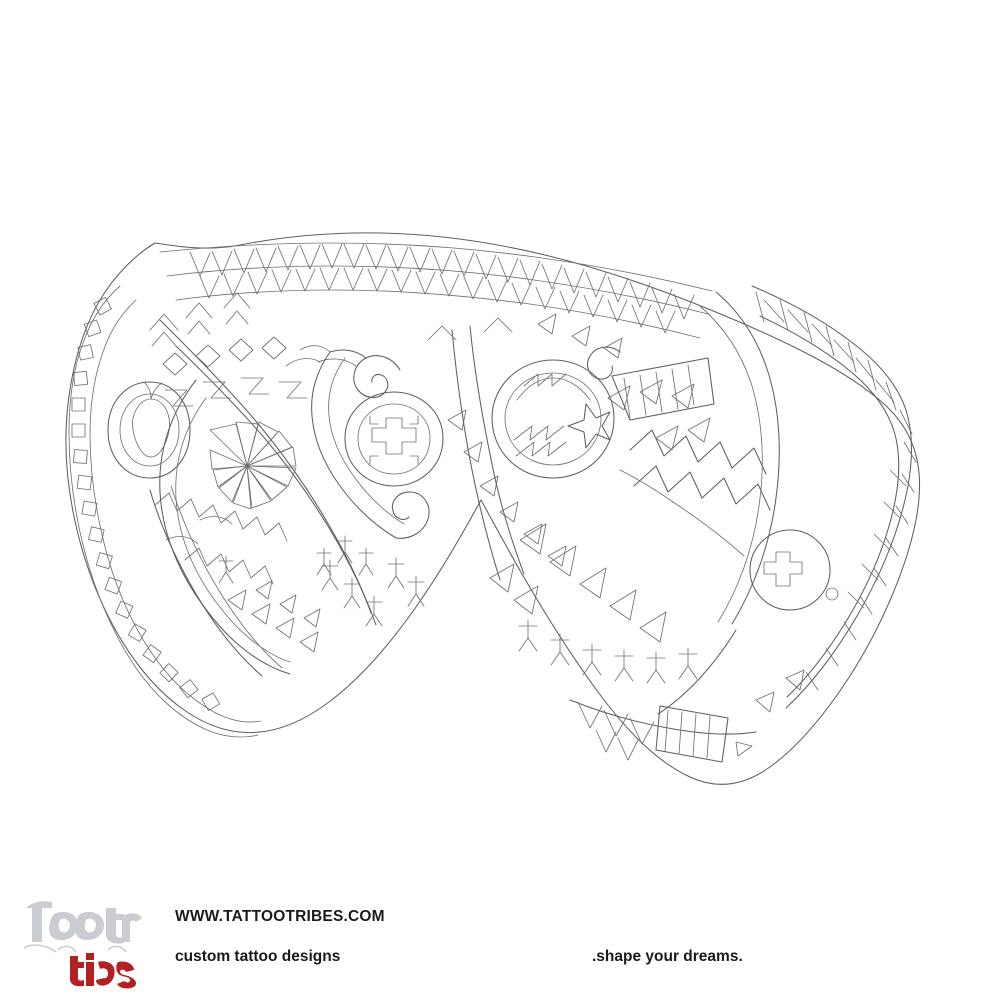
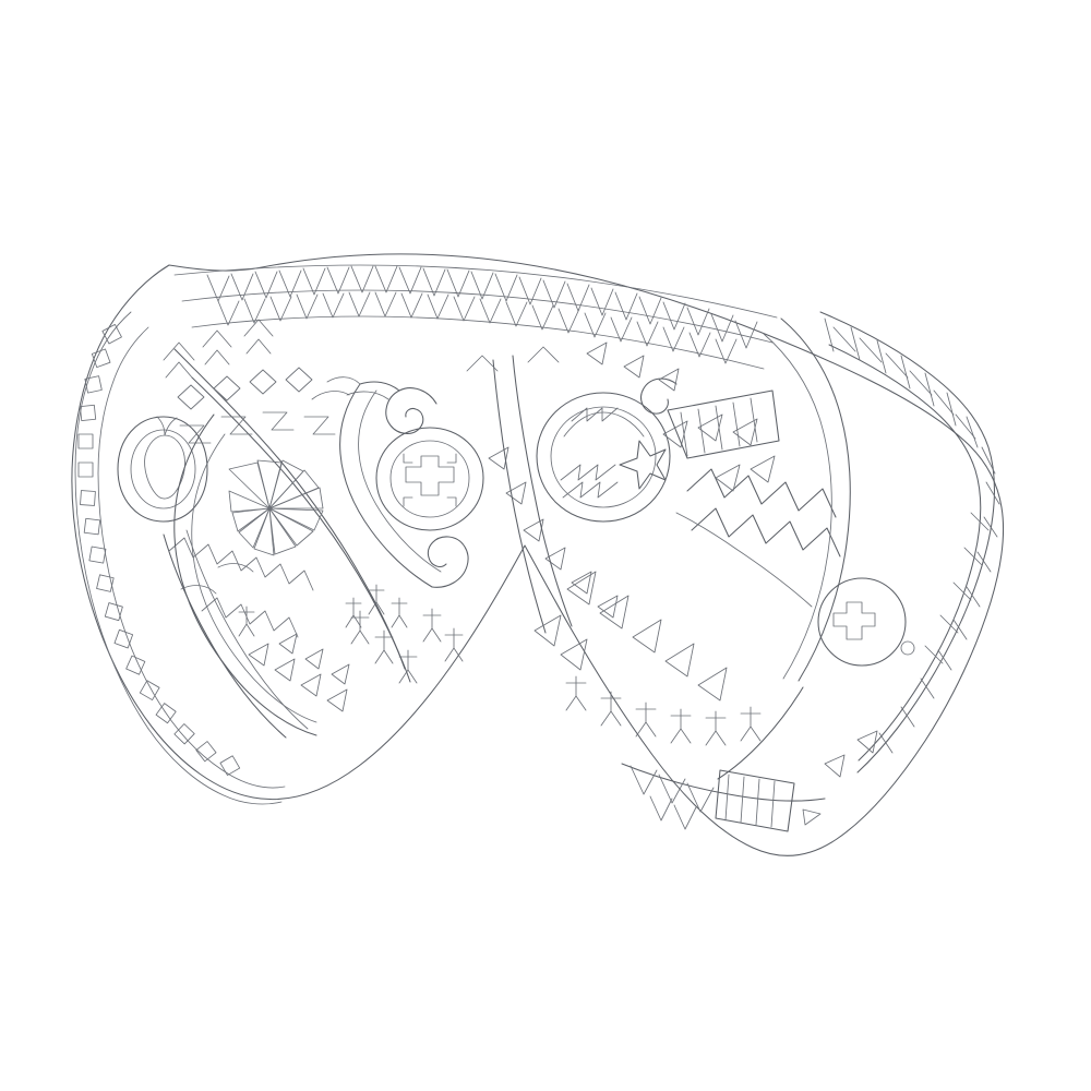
- WWW.TATTOOTRIBES.COM
- custom tattoo designs
- .shape your dreams.
